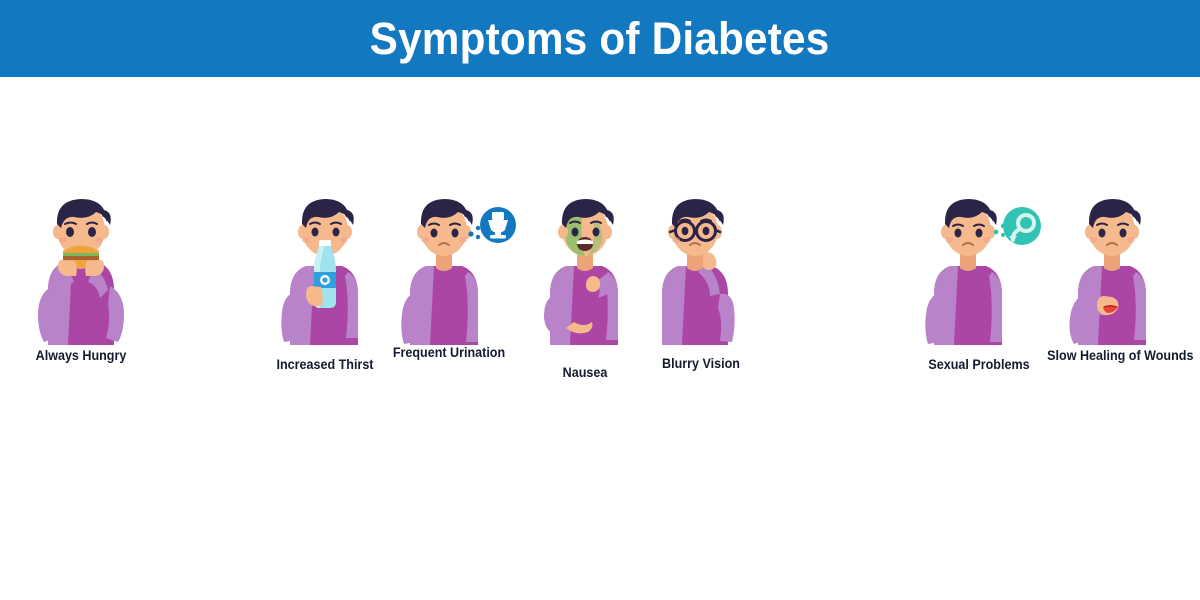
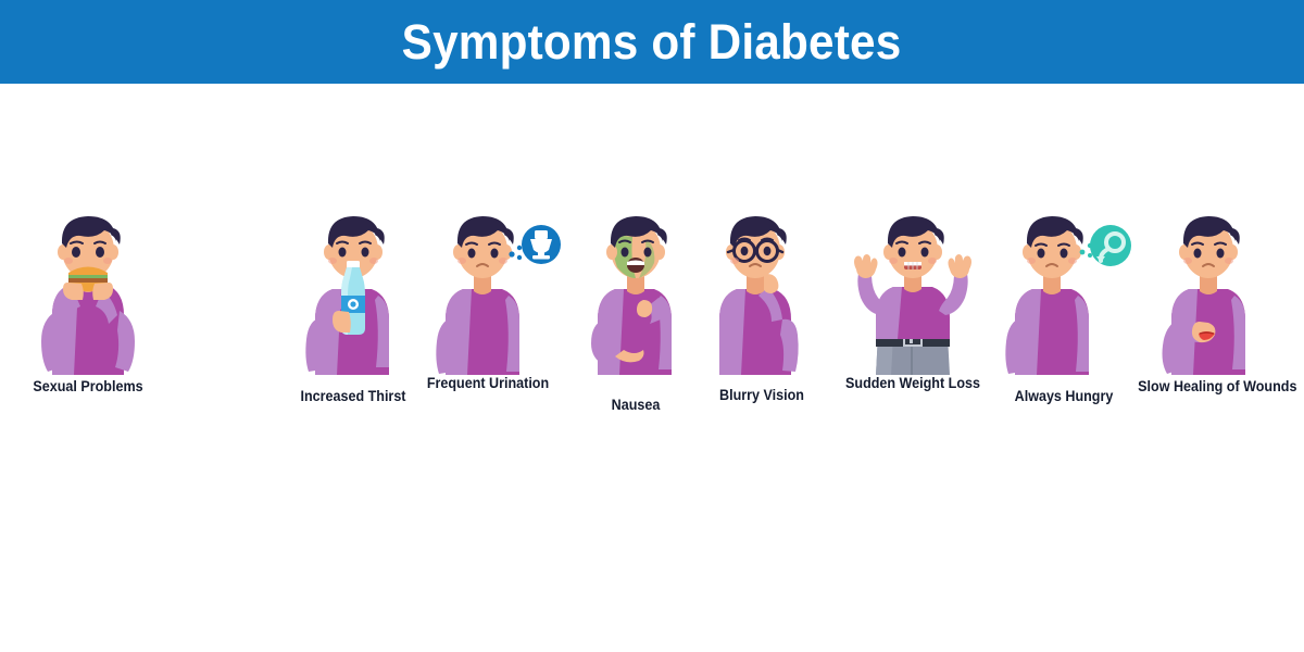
  Symptoms of Diabetes
- Always Hungry
+ Sexual Problems
  Increased Thirst
  Frequent Urination
  Nausea
  Blurry Vision
+ Sudden Weight Loss
- Sexual Problems
+ Always Hungry
  Slow Healing of Wounds
